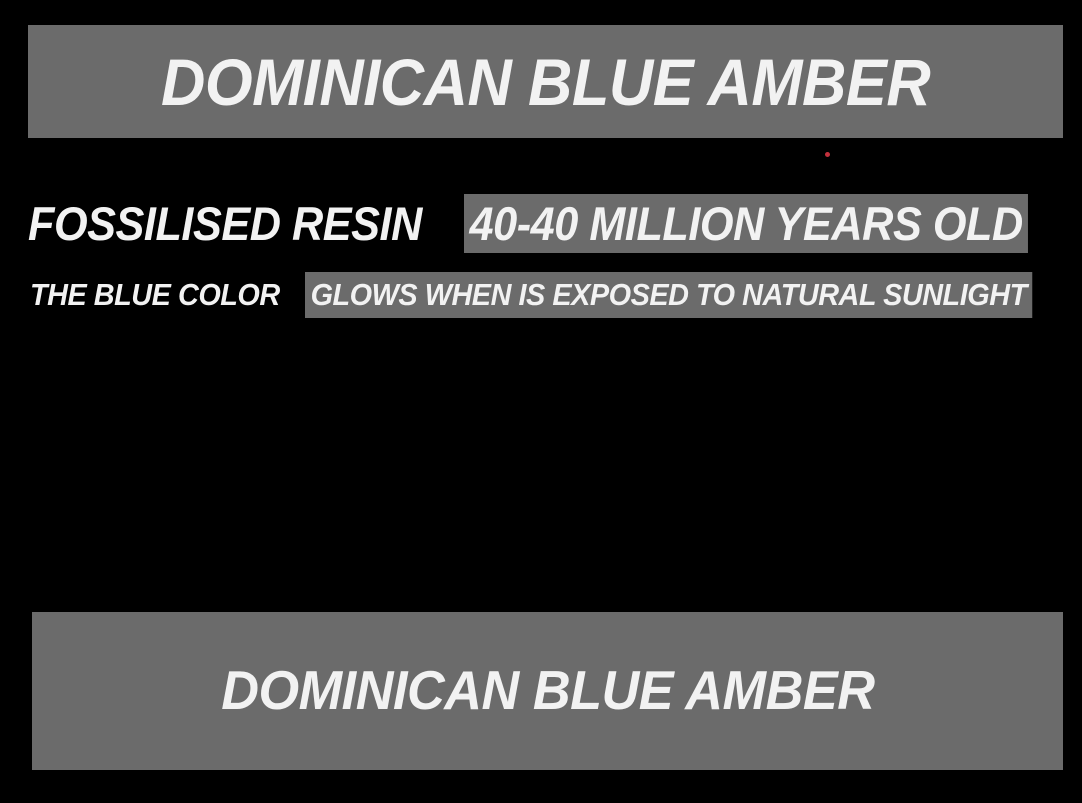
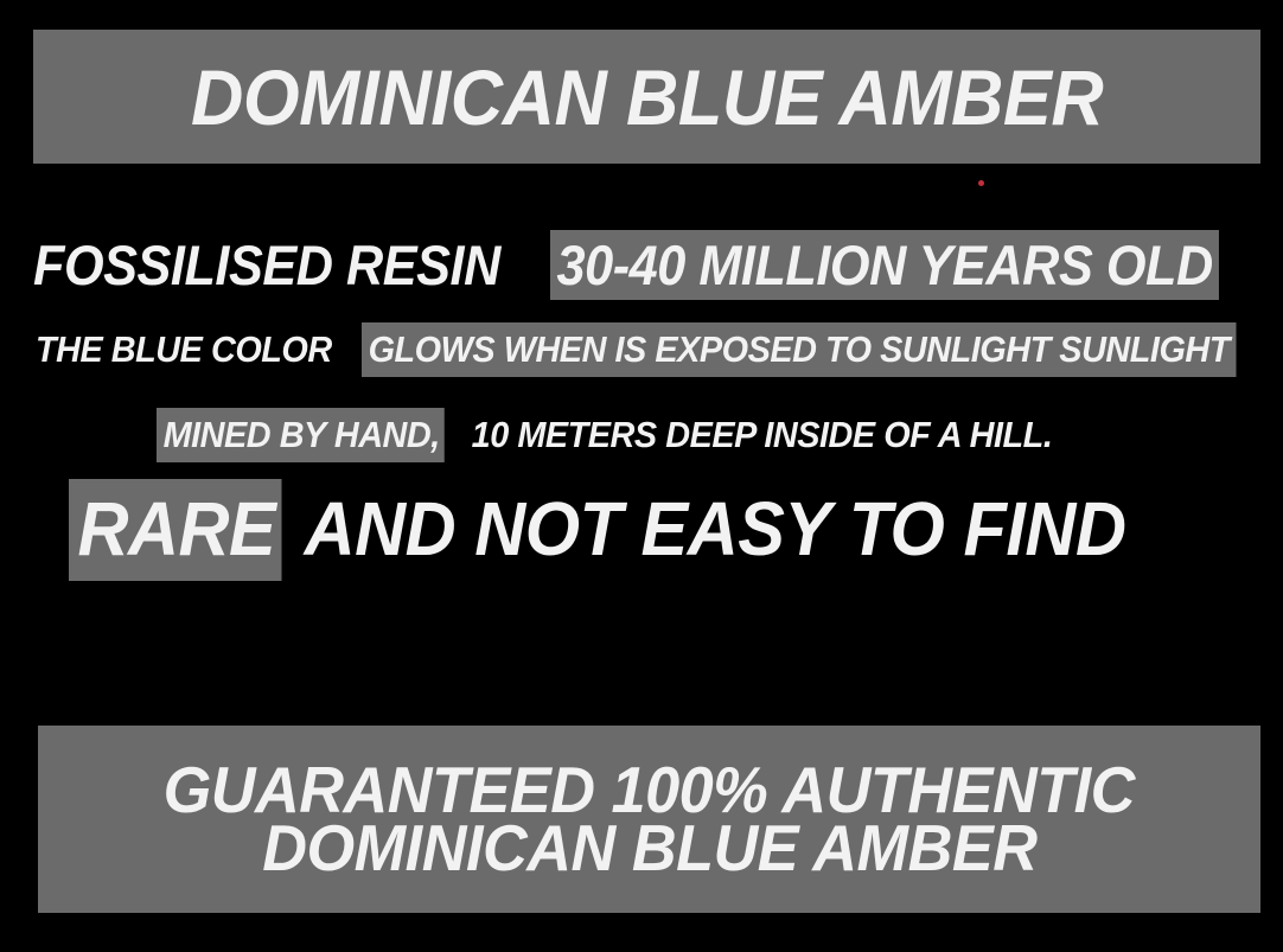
  DOMINICAN BLUE AMBER
- FOSSILISED RESIN 40-40 MILLION YEARS OLD
+ FOSSILISED RESIN 30-40 MILLION YEARS OLD
- THE BLUE COLOR GLOWS WHEN IS EXPOSED TO NATURAL SUNLIGHT
+ THE BLUE COLOR GLOWS WHEN IS EXPOSED TO SUNLIGHT SUNLIGHT
+ MINED BY HAND, 10 METERS DEEP INSIDE OF A HILL.
+ RARE AND NOT EASY TO FIND
+ GUARANTEED 100% AUTHENTIC
  DOMINICAN BLUE AMBER
